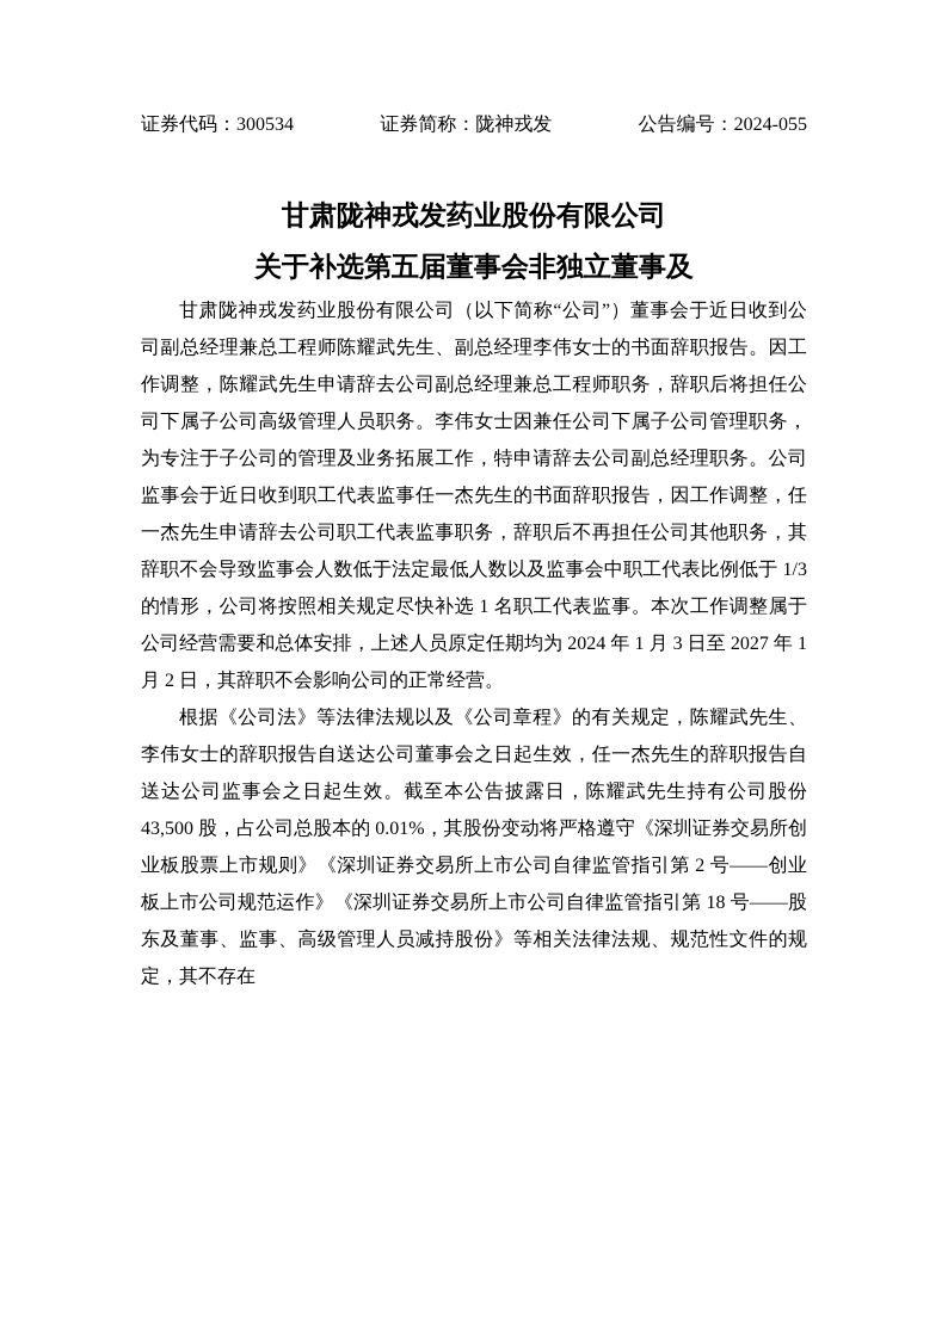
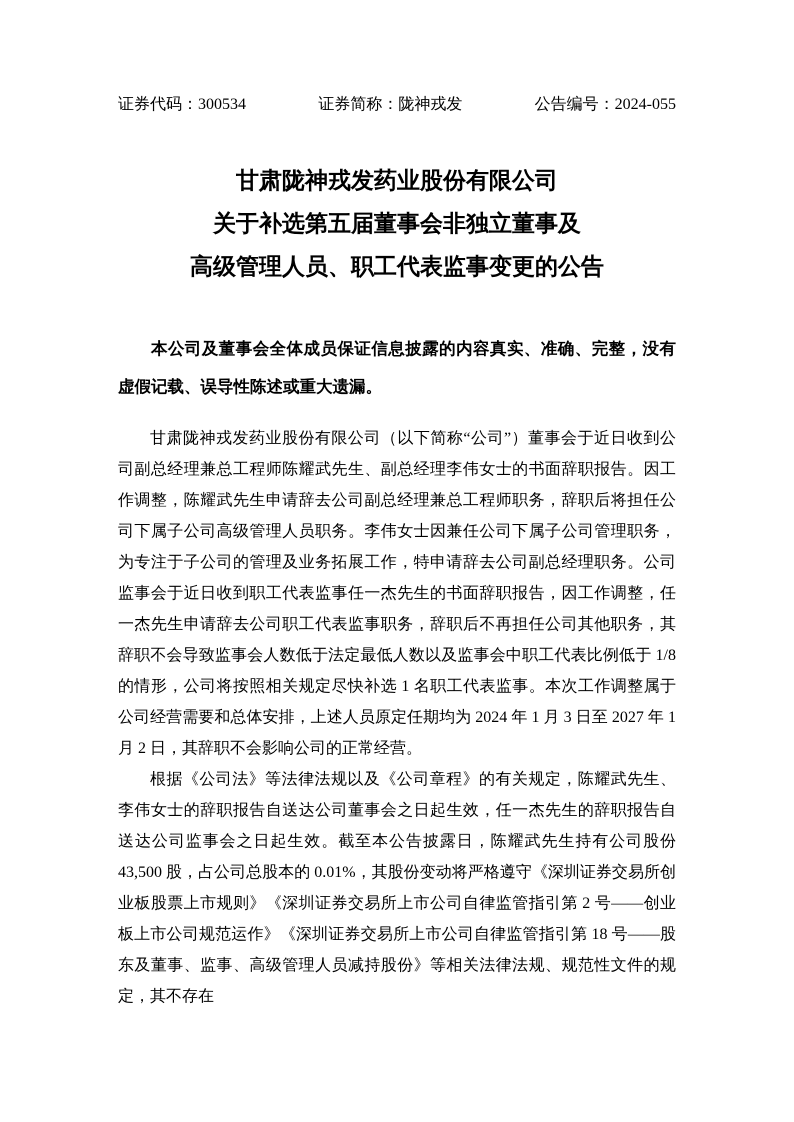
  证券代码：300534
  证券简称：陇神戎发
  公告编号：2024-055
  甘肃陇神戎发药业股份有限公司
  关于补选第五届董事会非独立董事及
+ 高级管理人员、职工代表监事变更的公告
+ 本公司及董事会全体成员保证信息披露的内容真实、准确、完整，没有虚假记载、误导性陈述或重大遗漏。
- 甘肃陇神戎发药业股份有限公司（以下简称“公司”）董事会于近日收到公司副总经理兼总工程师陈耀武先生、副总经理李伟女士的书面辞职报告。因工作调整，陈耀武先生申请辞去公司副总经理兼总工程师职务，辞职后将担任公司下属子公司高级管理人员职务。李伟女士因兼任公司下属子公司管理职务，为专注于子公司的管理及业务拓展工作，特申请辞去公司副总经理职务。公司监事会于近日收到职工代表监事任一杰先生的书面辞职报告，因工作调整，任一杰先生申请辞去公司职工代表监事职务，辞职后不再担任公司其他职务，其辞职不会导致监事会人数低于法定最低人数以及监事会中职工代表比例低于 1/3 的情形，公司将按照相关规定尽快补选 1 名职工代表监事。本次工作调整属于公司经营需要和总体安排，上述人员原定任期均为 2024 年 1 月 3 日至 2027 年 1 月 2 日，其辞职不会影响公司的正常经营。
+ 甘肃陇神戎发药业股份有限公司（以下简称“公司”）董事会于近日收到公司副总经理兼总工程师陈耀武先生、副总经理李伟女士的书面辞职报告。因工作调整，陈耀武先生申请辞去公司副总经理兼总工程师职务，辞职后将担任公司下属子公司高级管理人员职务。李伟女士因兼任公司下属子公司管理职务，为专注于子公司的管理及业务拓展工作，特申请辞去公司副总经理职务。公司监事会于近日收到职工代表监事任一杰先生的书面辞职报告，因工作调整，任一杰先生申请辞去公司职工代表监事职务，辞职后不再担任公司其他职务，其辞职不会导致监事会人数低于法定最低人数以及监事会中职工代表比例低于 1/8 的情形，公司将按照相关规定尽快补选 1 名职工代表监事。本次工作调整属于公司经营需要和总体安排，上述人员原定任期均为 2024 年 1 月 3 日至 2027 年 1 月 2 日，其辞职不会影响公司的正常经营。
  根据《公司法》等法律法规以及《公司章程》的有关规定，陈耀武先生、李伟女士的辞职报告自送达公司董事会之日起生效，任一杰先生的辞职报告自送达公司监事会之日起生效。截至本公告披露日，陈耀武先生持有公司股份 43,500 股，占公司总股本的 0.01%，其股份变动将严格遵守《深圳证券交易所创业板股票上市规则》《深圳证券交易所上市公司自律监管指引第 2 号——创业板上市公司规范运作》《深圳证券交易所上市公司自律监管指引第 18 号——股东及董事、监事、高级管理人员减持股份》等相关法律法规、规范性文件的规定，其不存在
